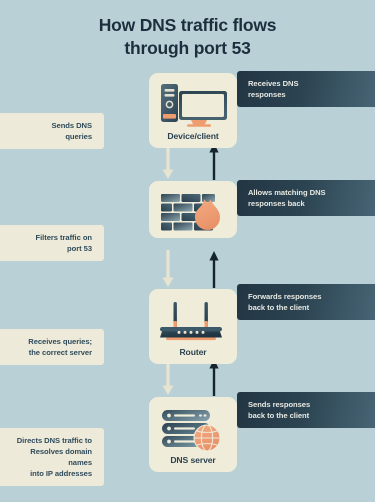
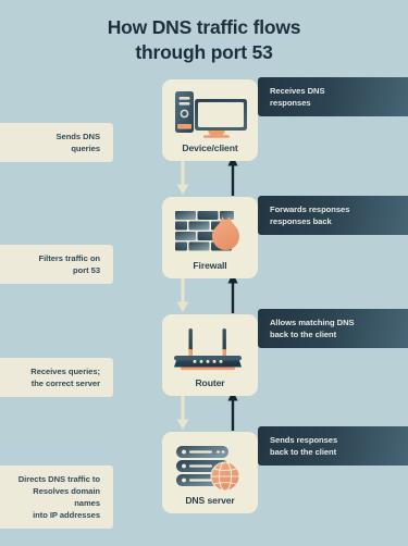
  How DNS traffic flows
  through port 53
  Sends DNS
  queries
  Filters traffic on
  port 53
  Receives queries;
  the correct server
  Directs DNS traffic to
  Resolves domain names
  into IP addresses
  Receives DNS
  responses
- Allows matching DNS
+ Forwards responses
  responses back
- Forwards responses
+ Allows matching DNS
  back to the client
  Sends responses
  back to the client
  Device/client
+ Firewall
  Router
  DNS server
